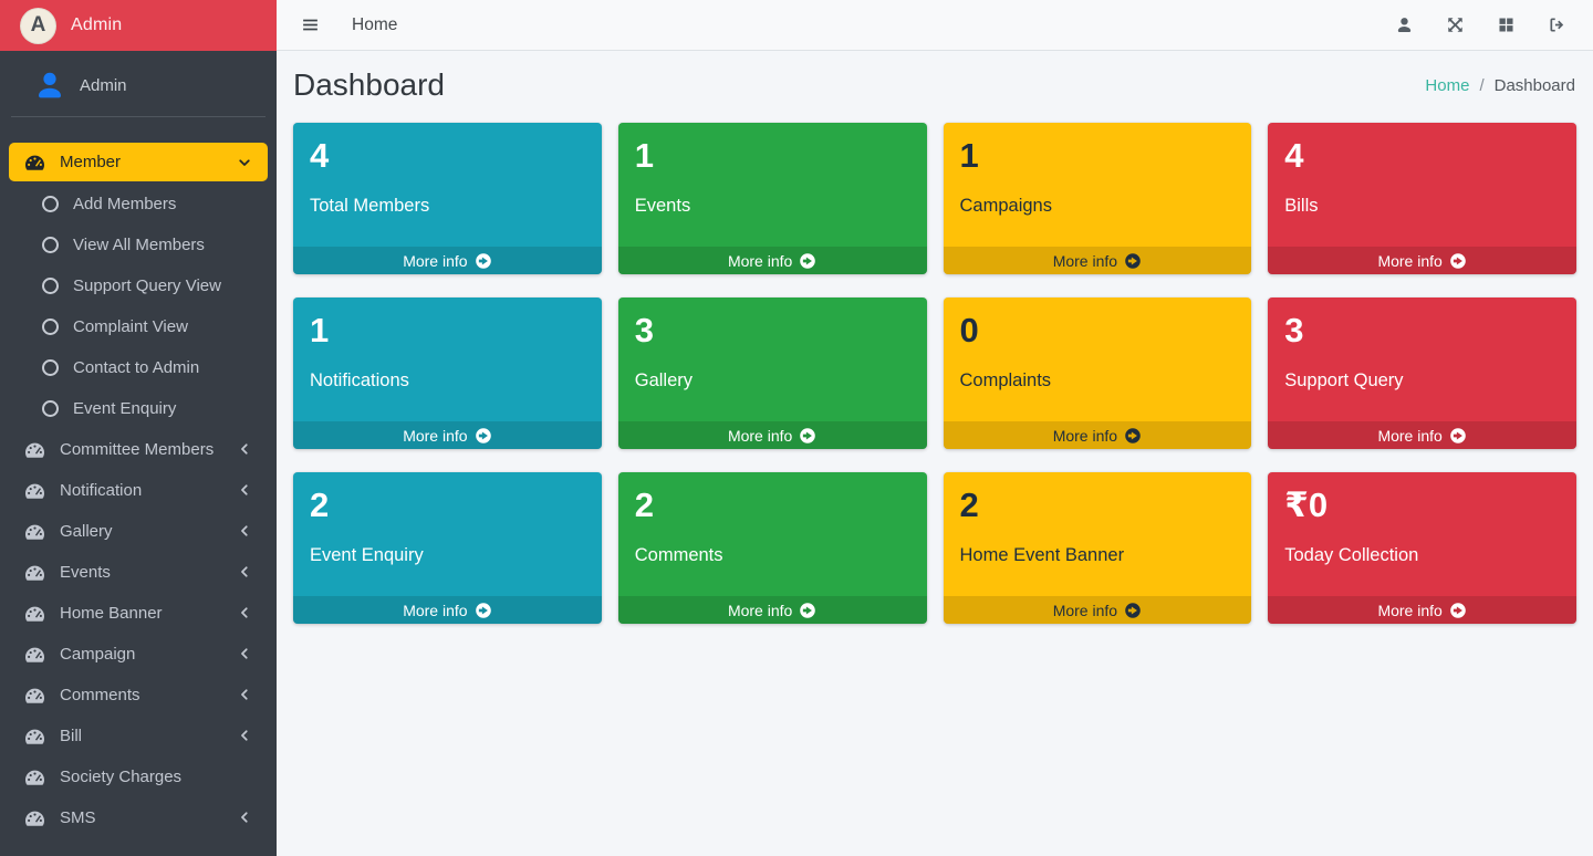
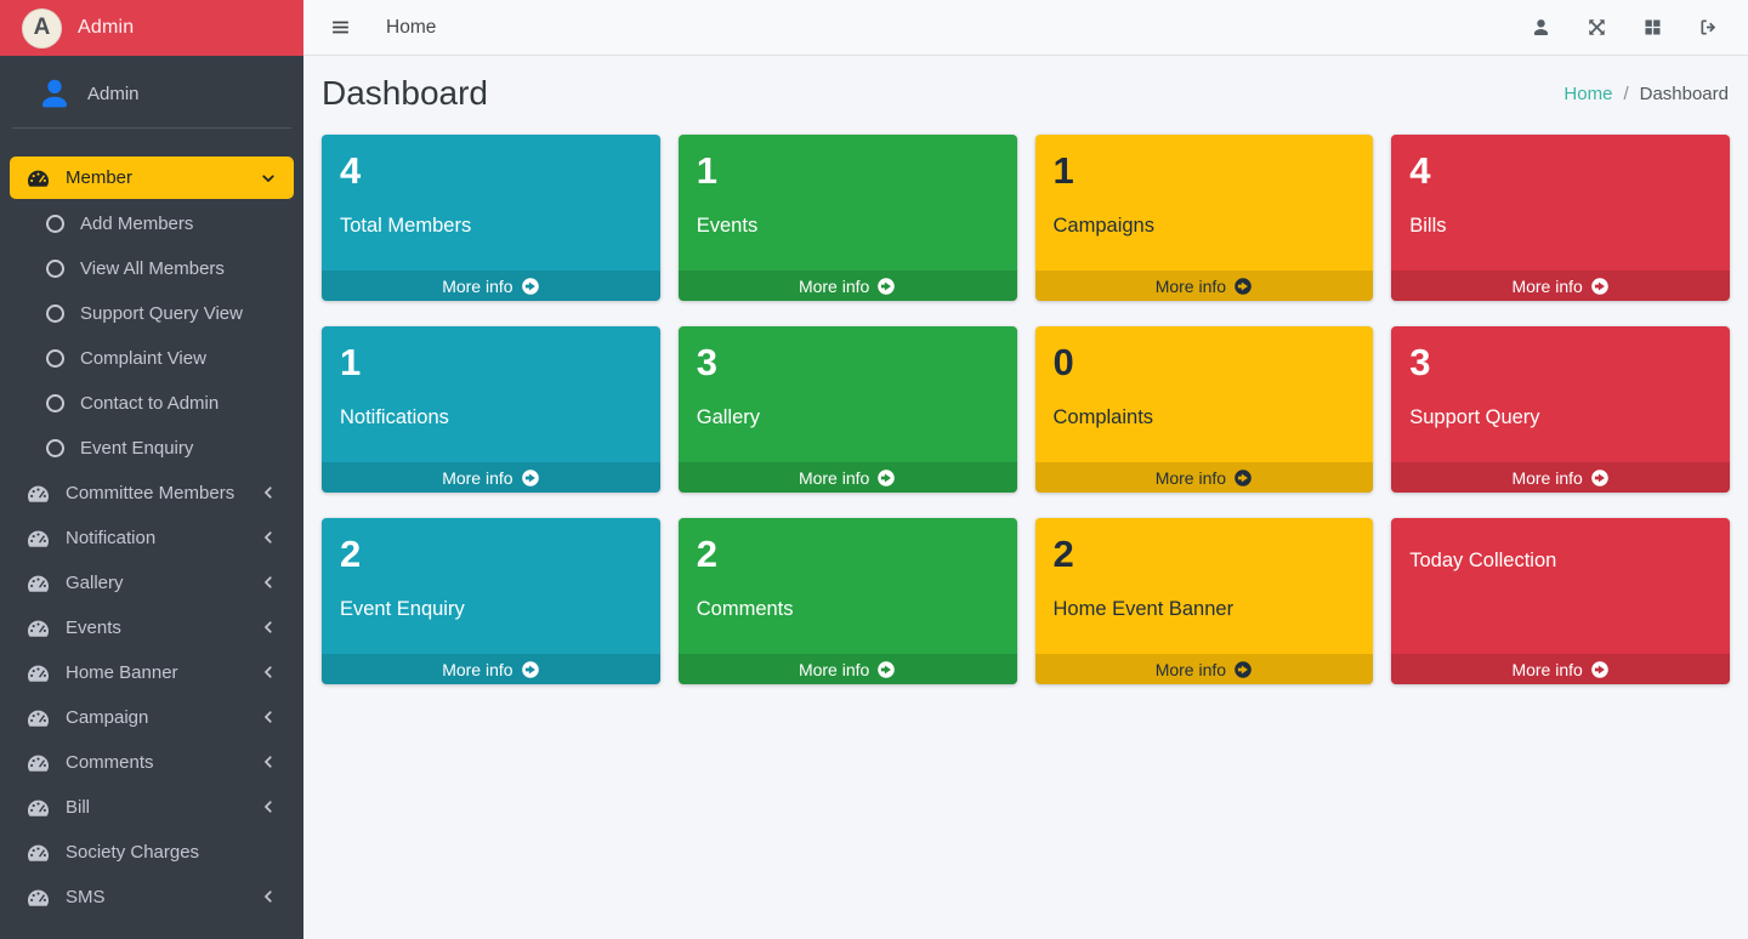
  A
  Admin
  Admin
  Member
  Add Members
  View All Members
  Support Query View
  Complaint View
  Contact to Admin
  Event Enquiry
  Committee Members
  Notification
  Gallery
  Events
  Home Banner
  Campaign
  Comments
  Bill
  Society Charges
  SMS
  Home
  Dashboard
  Home
  /
  Dashboard
  4
  Total Members
  More info
  1
  Events
  More info
  1
  Campaigns
  More info
  4
  Bills
  More info
  1
  Notifications
  More info
  3
  Gallery
  More info
  0
  Complaints
  More info
  3
  Support Query
  More info
  2
  Event Enquiry
  More info
  2
  Comments
  More info
  2
  Home Event Banner
  More info
- ₹0
  Today Collection
  More info
